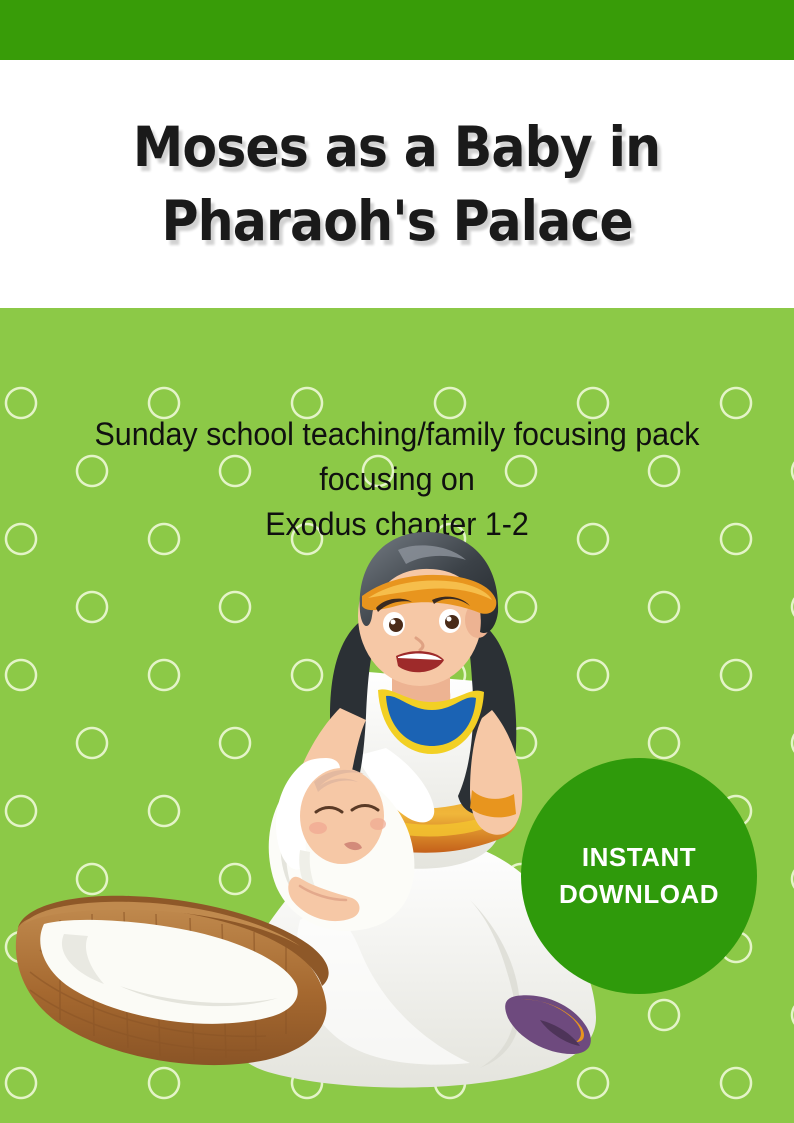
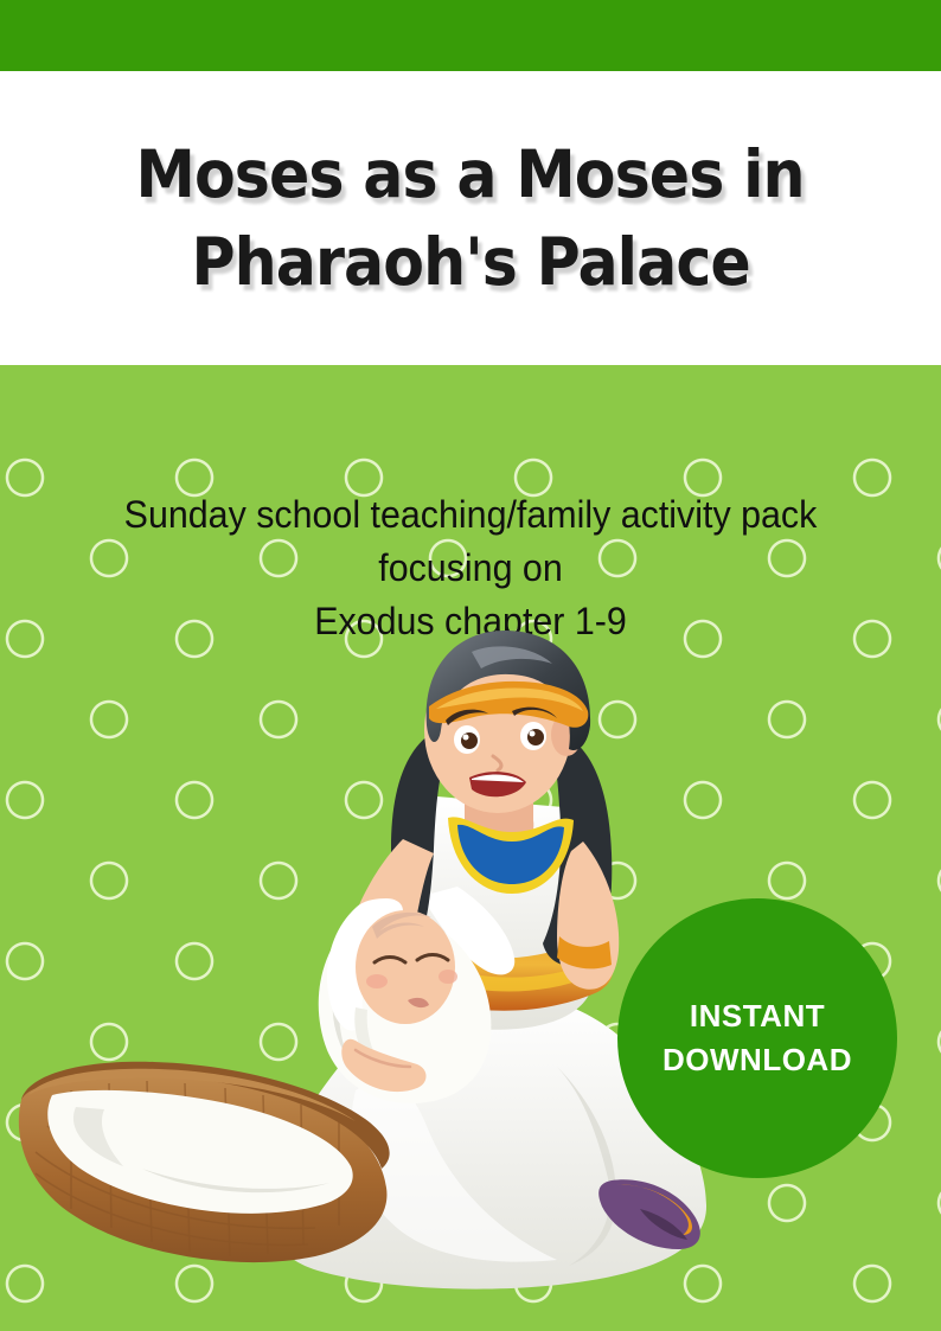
- Moses as a Baby in
+ Moses as a Moses in
  Pharaoh's Palace
- Sunday school teaching/family focusing pack
+ Sunday school teaching/family activity pack
  focusing on
- Exodus chapter 1-2
+ Exodus chapter 1-9
  INSTANT
  DOWNLOAD
